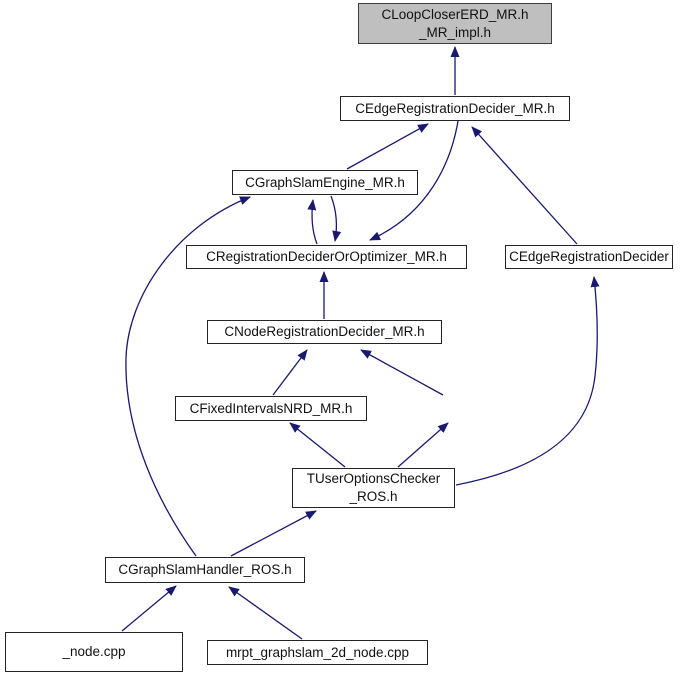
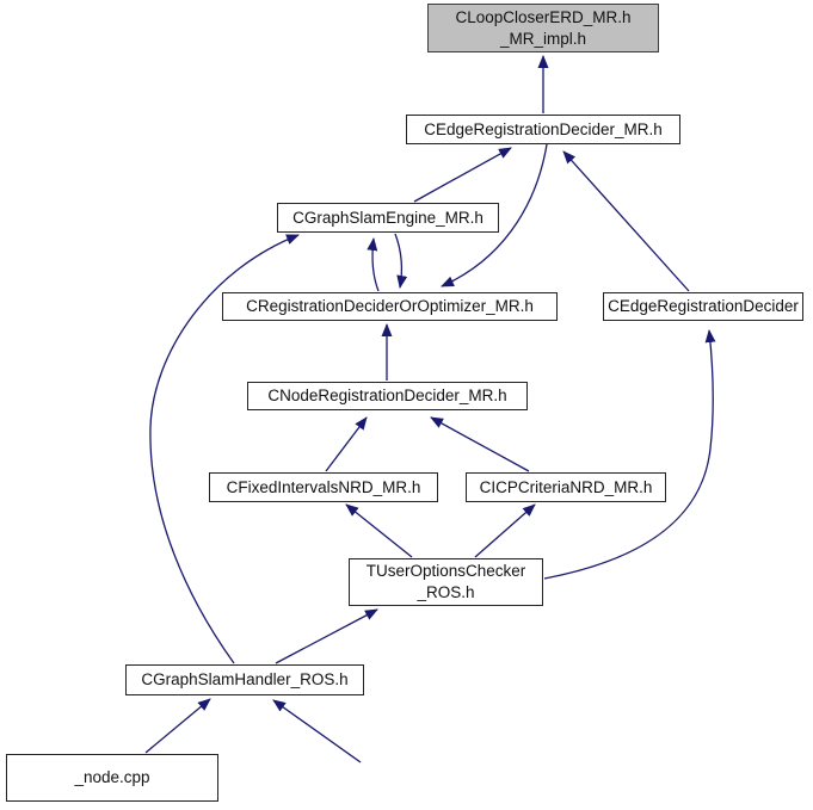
  CLoopCloserERD_MR.h
  _MR_impl.h
  CEdgeRegistrationDecider_MR.h
  CGraphSlamEngine_MR.h
  CRegistrationDeciderOrOptimizer_MR.h
  CEdgeRegistrationDecider
  CNodeRegistrationDecider_MR.h
  CFixedIntervalsNRD_MR.h
+ CICPCriteriaNRD_MR.h
  TUserOptionsChecker
  _ROS.h
  CGraphSlamHandler_ROS.h
  _node.cpp
- mrpt_graphslam_2d_node.cpp
